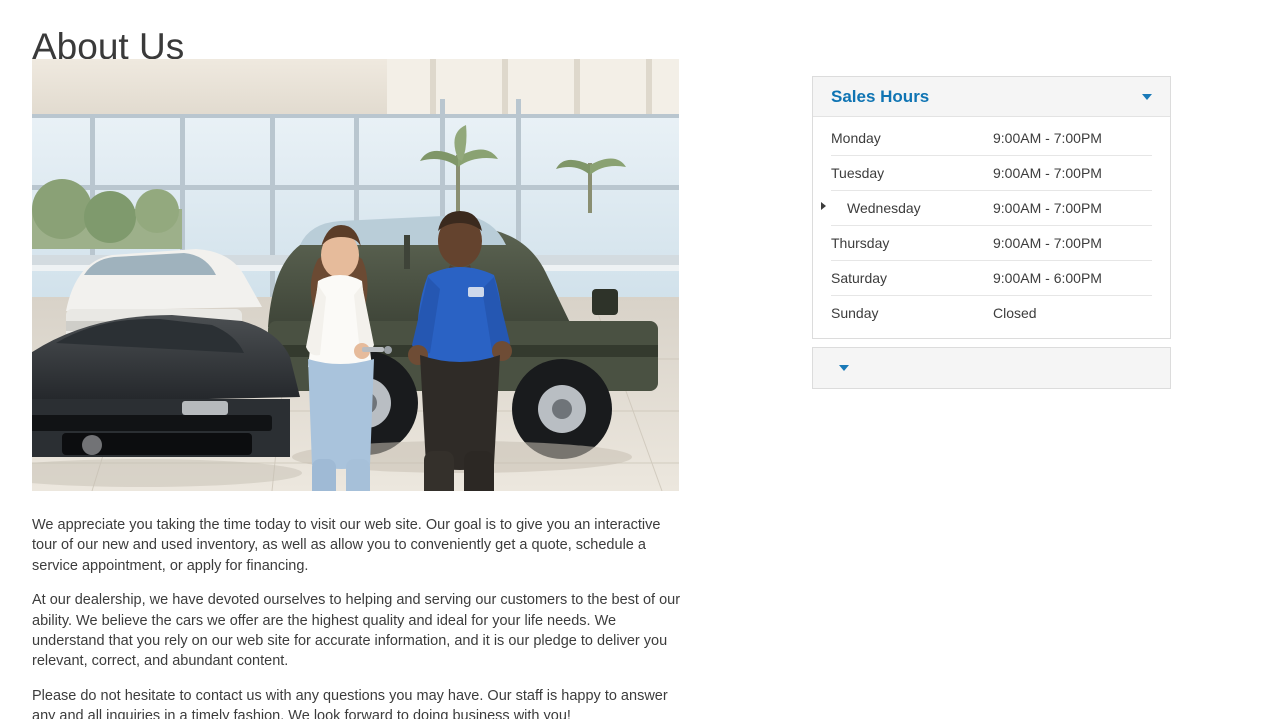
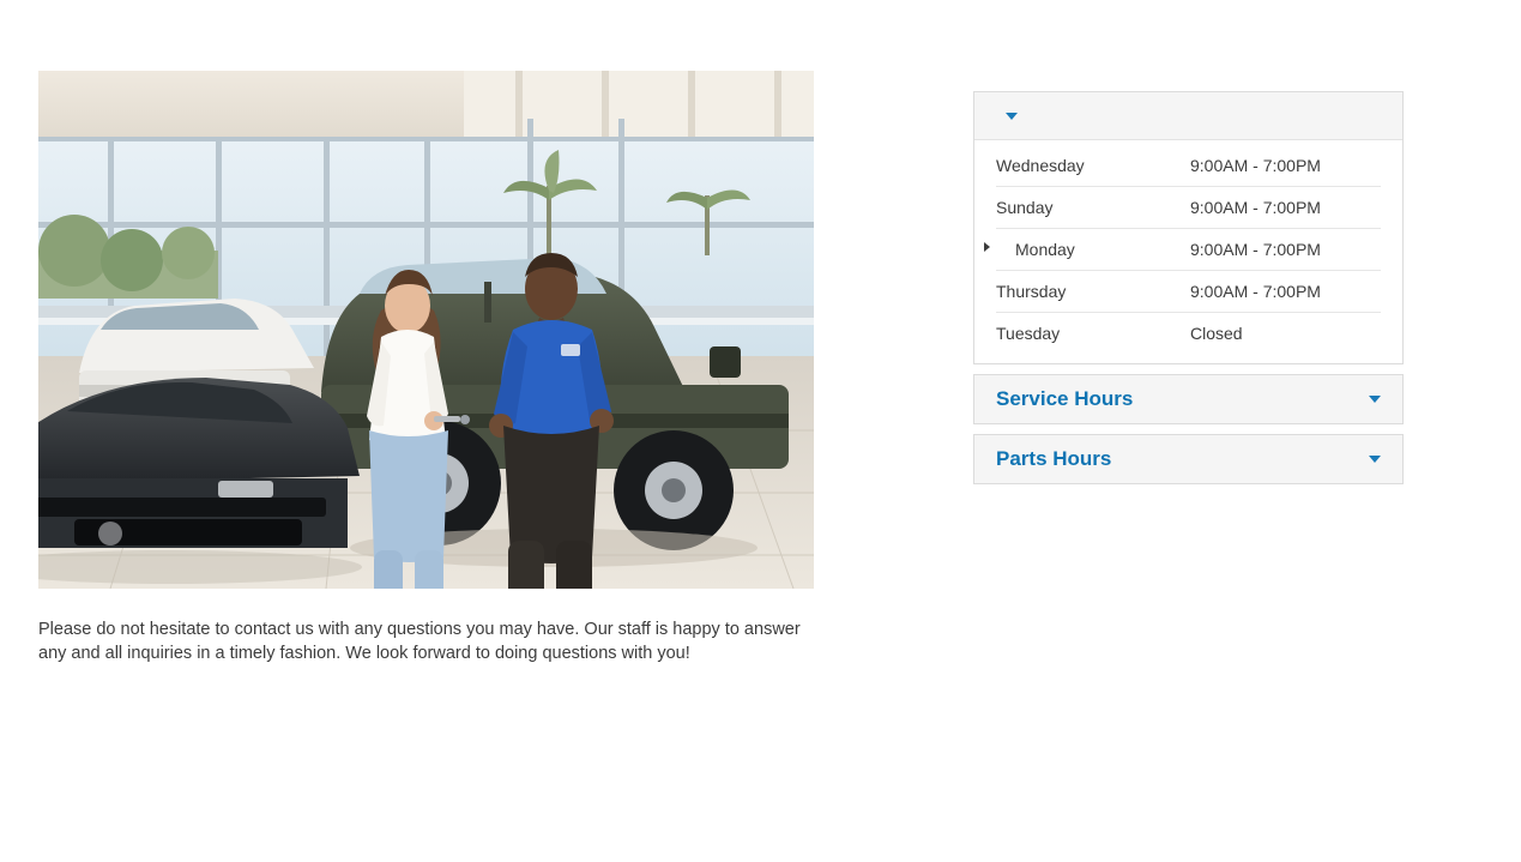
- About Us
- We appreciate you taking the time today to visit our web site. Our goal is to give you an interactive tour of our new and used inventory, as well as allow you to conveniently get a quote, schedule a service appointment, or apply for financing.
- At our dealership, we have devoted ourselves to helping and serving our customers to the best of our ability. We believe the cars we offer are the highest quality and ideal for your life needs. We understand that you rely on our web site for accurate information, and it is our pledge to deliver you relevant, correct, and abundant content.
- Please do not hesitate to contact us with any questions you may have. Our staff is happy to answer any and all inquiries in a timely fashion. We look forward to doing business with you!
+ Please do not hesitate to contact us with any questions you may have. Our staff is happy to answer any and all inquiries in a timely fashion. We look forward to doing questions with you!
- Sales Hours
- Monday	9:00AM - 7:00PM
+ Wednesday	9:00AM - 7:00PM
- Tuesday	9:00AM - 7:00PM
+ Sunday	9:00AM - 7:00PM
- Wednesday	9:00AM - 7:00PM
+ Monday	9:00AM - 7:00PM
  Thursday	9:00AM - 7:00PM
- Saturday	9:00AM - 6:00PM
- Sunday	Closed
+ Tuesday	Closed
+ Service Hours
+ Parts Hours
